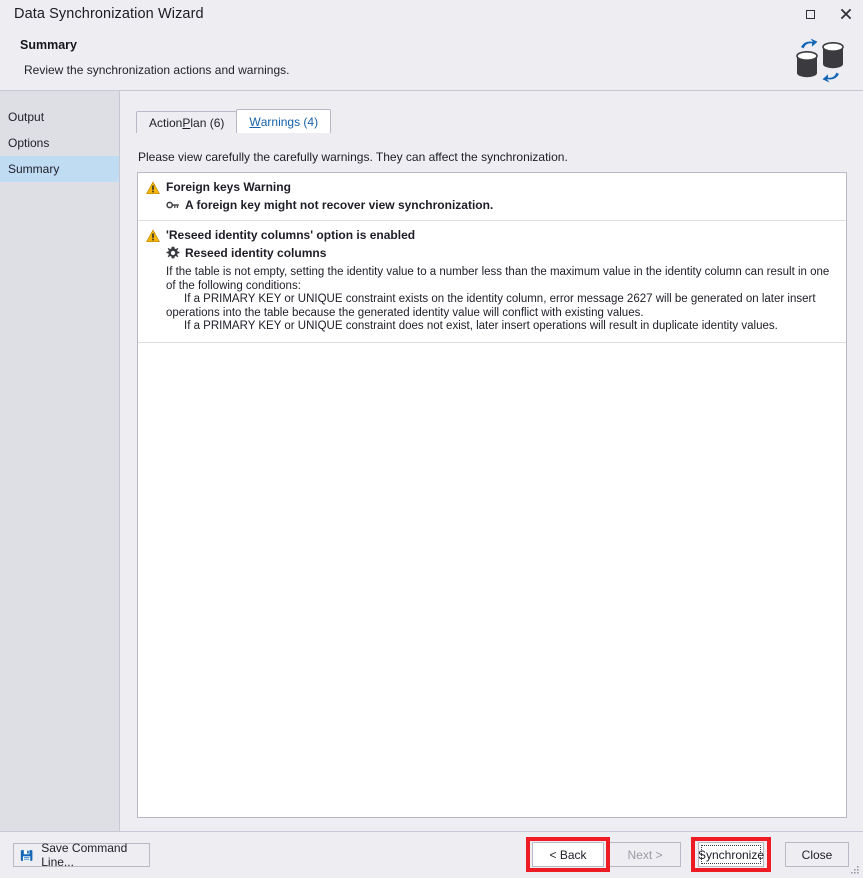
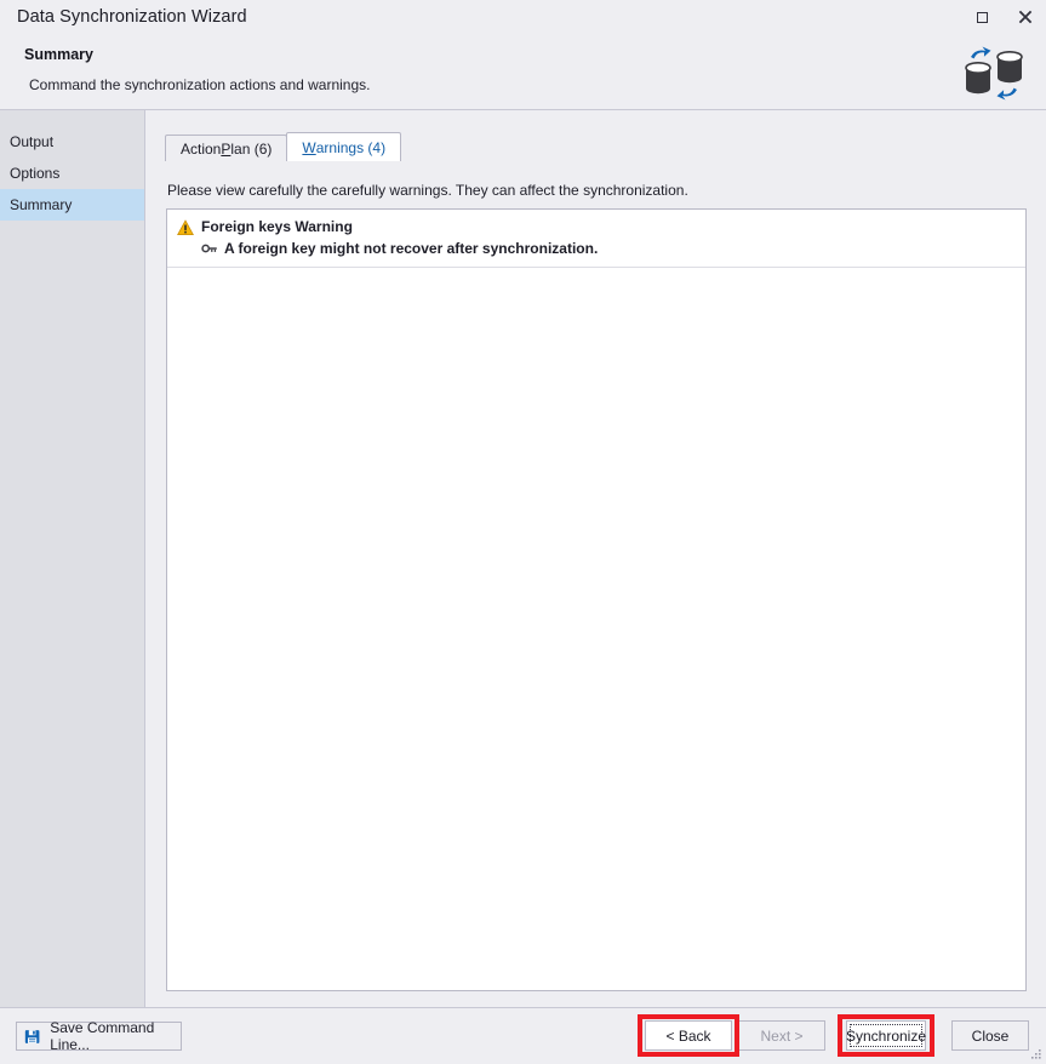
  Data Synchronization Wizard
  Summary
- Review the synchronization actions and warnings.
+ Command the synchronization actions and warnings.
  Output
  Options
  Summary
  Action
  P
  lan (6)
  W
  arnings (4)
  Please view carefully the carefully warnings. They can affect the synchronization.
  Foreign keys Warning
- A foreign key might not recover view synchronization.
+ A foreign key might not recover after synchronization.
- 'Reseed identity columns' option is enabled
- Reseed identity columns
- If the table is not empty, setting the identity value to a number less than the maximum value in the identity column can result in one of the following conditions:
- If a PRIMARY KEY or UNIQUE constraint exists on the identity column, error message 2627 will be generated on later insert operations into the table because the generated identity value will conflict with existing values.
- If a PRIMARY KEY or UNIQUE constraint does not exist, later insert operations will result in duplicate identity values.
  Save Command Line...
  < Back
  Next >
  Synchronize
  Close
